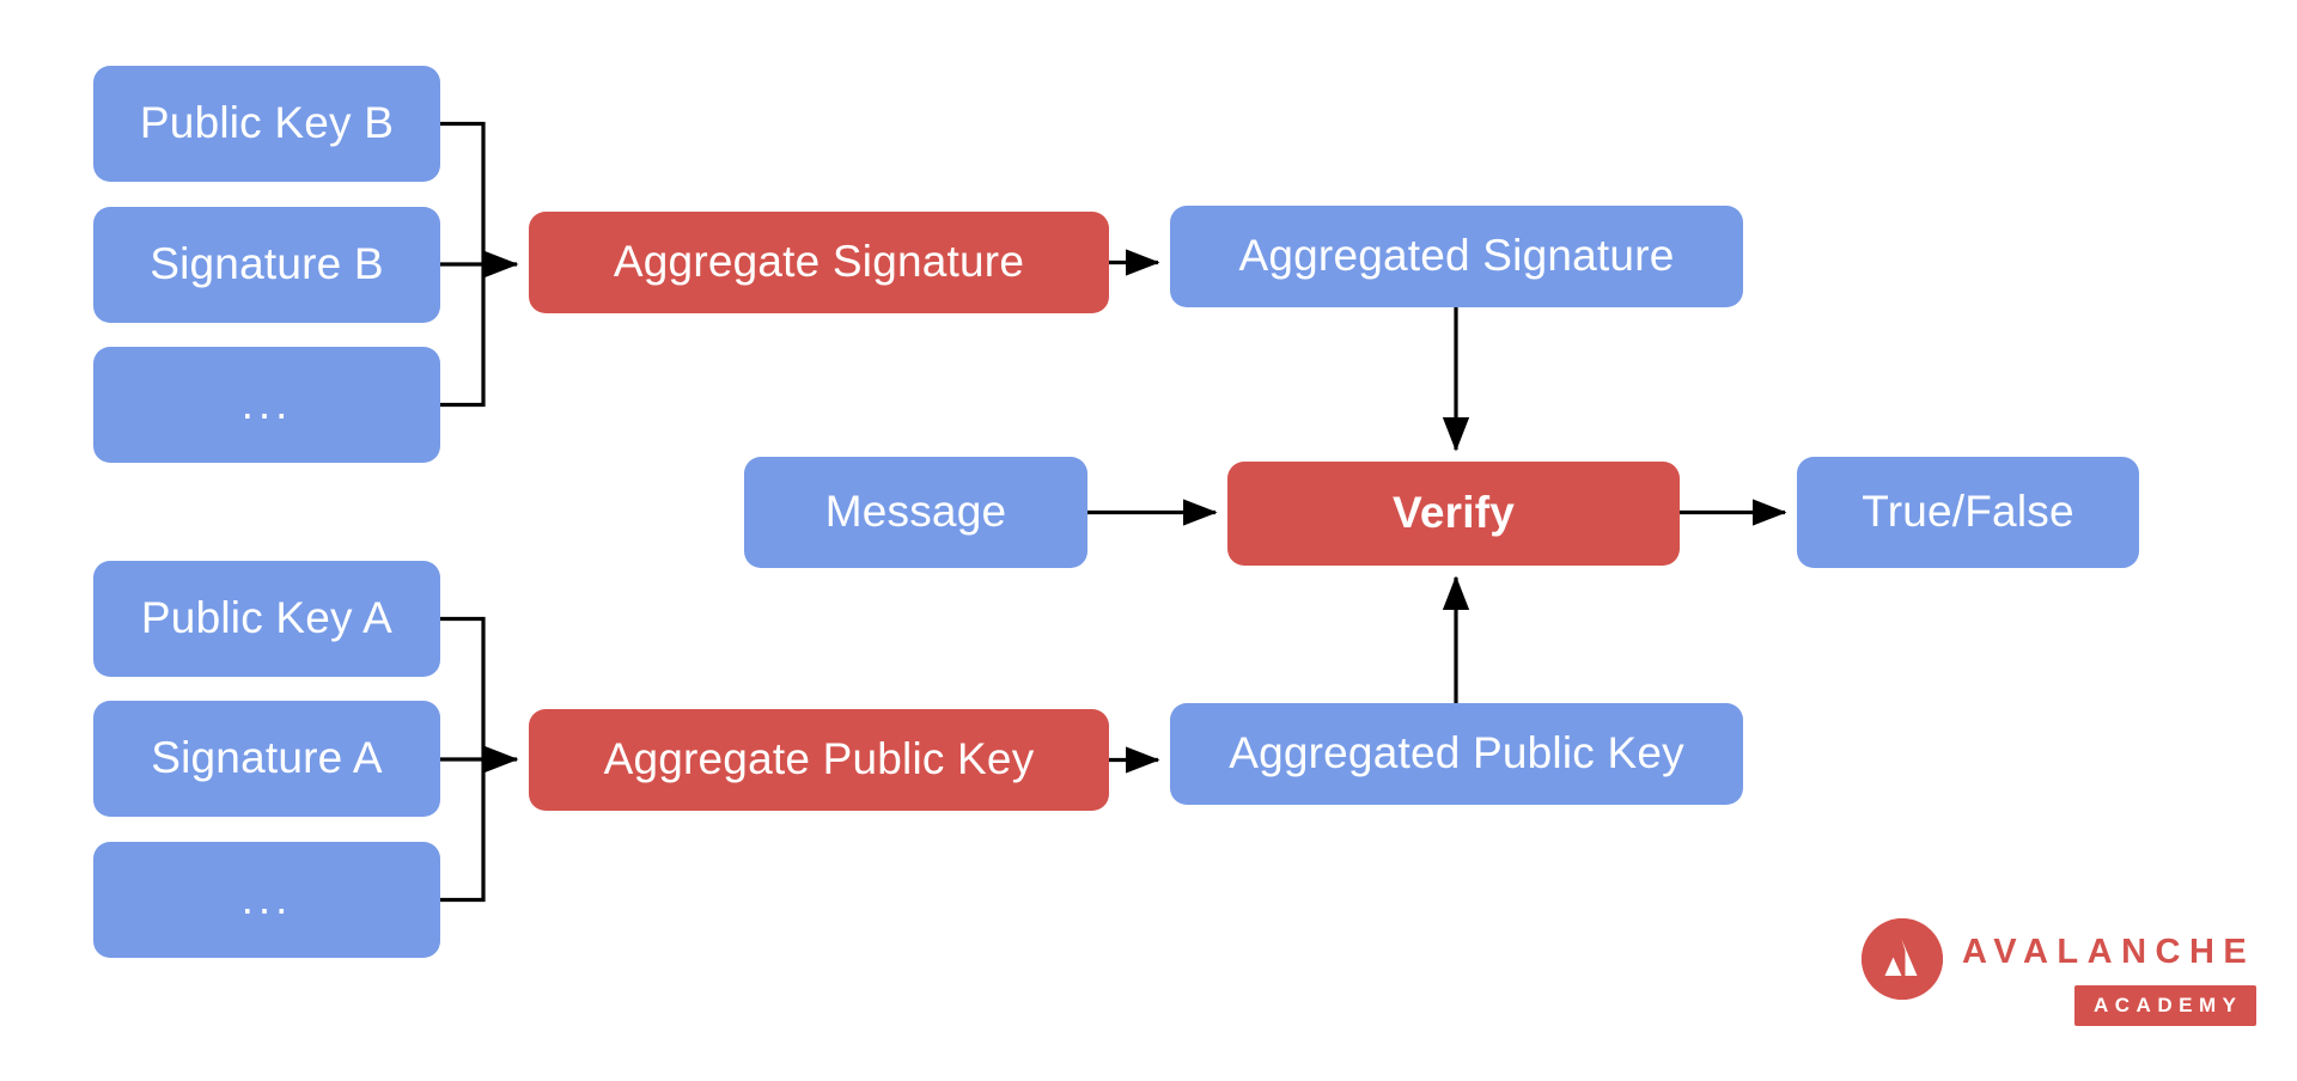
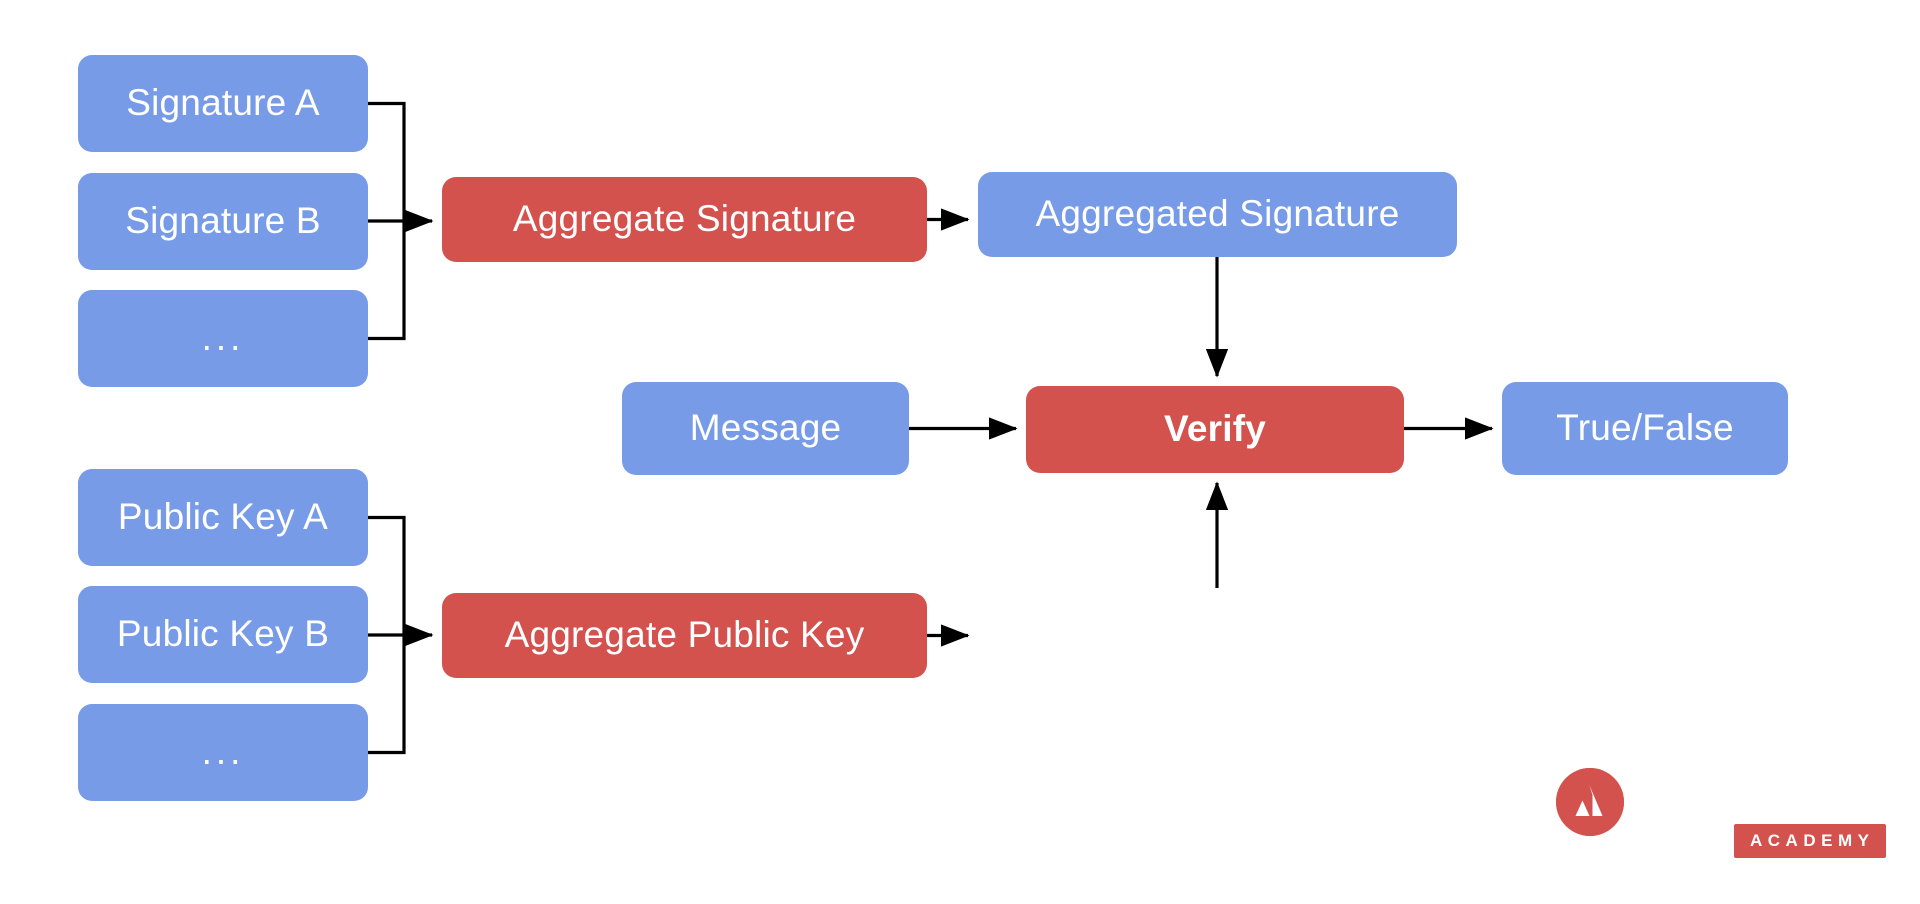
- Public Key B
+ Signature A
  Signature B
  ...
  Aggregate Signature
  Aggregated Signature
  Message
  Verify
  True/False
  Public Key A
- Signature A
+ Public Key B
  ...
  Aggregate Public Key
- Aggregated Public Key
- AVALANCHE
  ACADEMY
